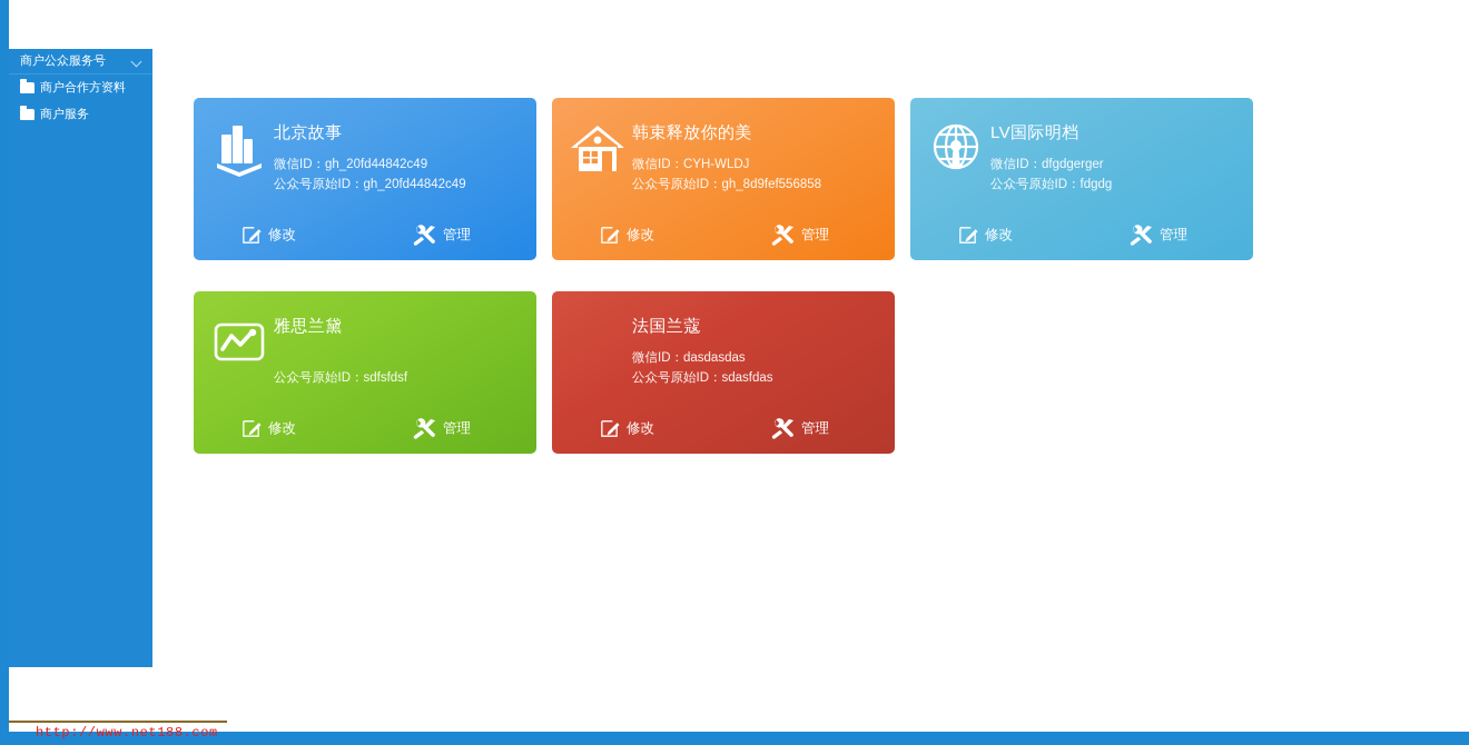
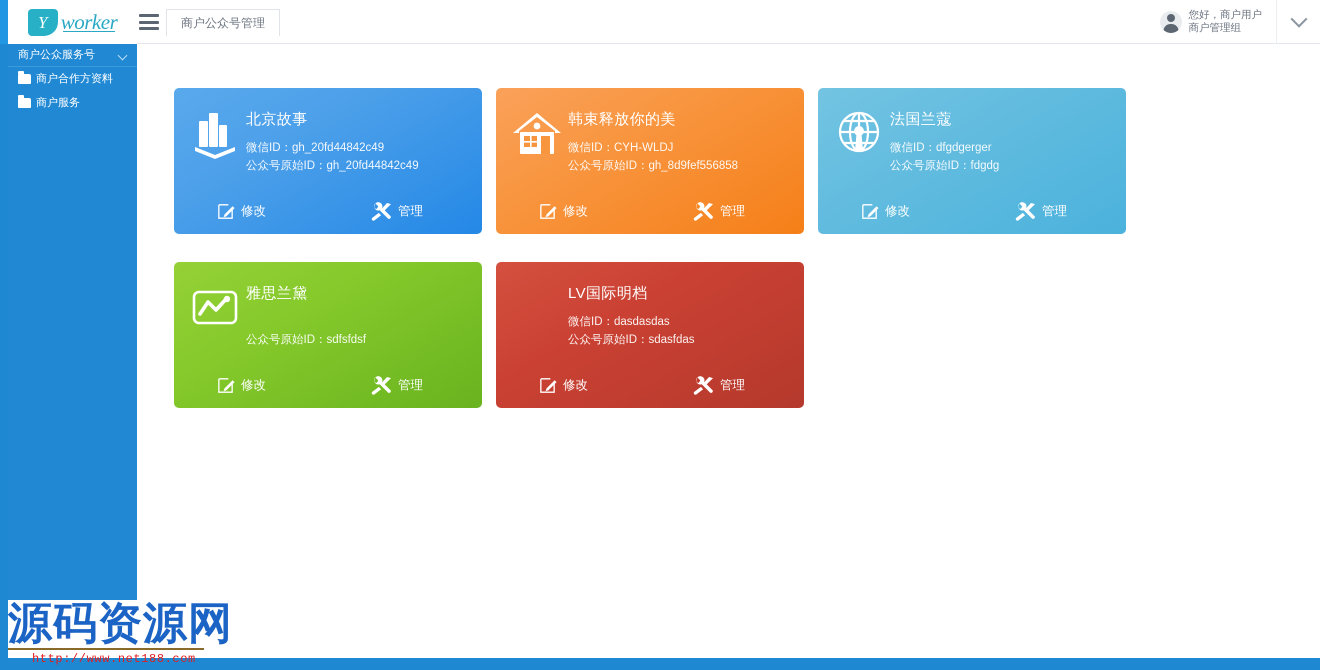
+ Y
+ worker
+ 商户公众号管理
+ 您好，商户用户
+ 商户管理组
  商户公众服务号
  商户合作方资料
  商户服务
  北京故事
  微信ID：gh_20fd44842c49
  公众号原始ID：gh_20fd44842c49
  修改
  管理
  韩束释放你的美
  微信ID：CYH-WLDJ
  公众号原始ID：gh_8d9fef556858
  修改
  管理
- LV国际明档
+ 法国兰蔻
  微信ID：dfgdgerger
  公众号原始ID：fdgdg
  修改
  管理
  雅思兰黛
  公众号原始ID：sdfsfdsf
  修改
  管理
- 法国兰蔻
+ LV国际明档
  微信ID：dasdasdas
  公众号原始ID：sdasfdas
  修改
  管理
+ 源码资源网
  http://www.net188.com
